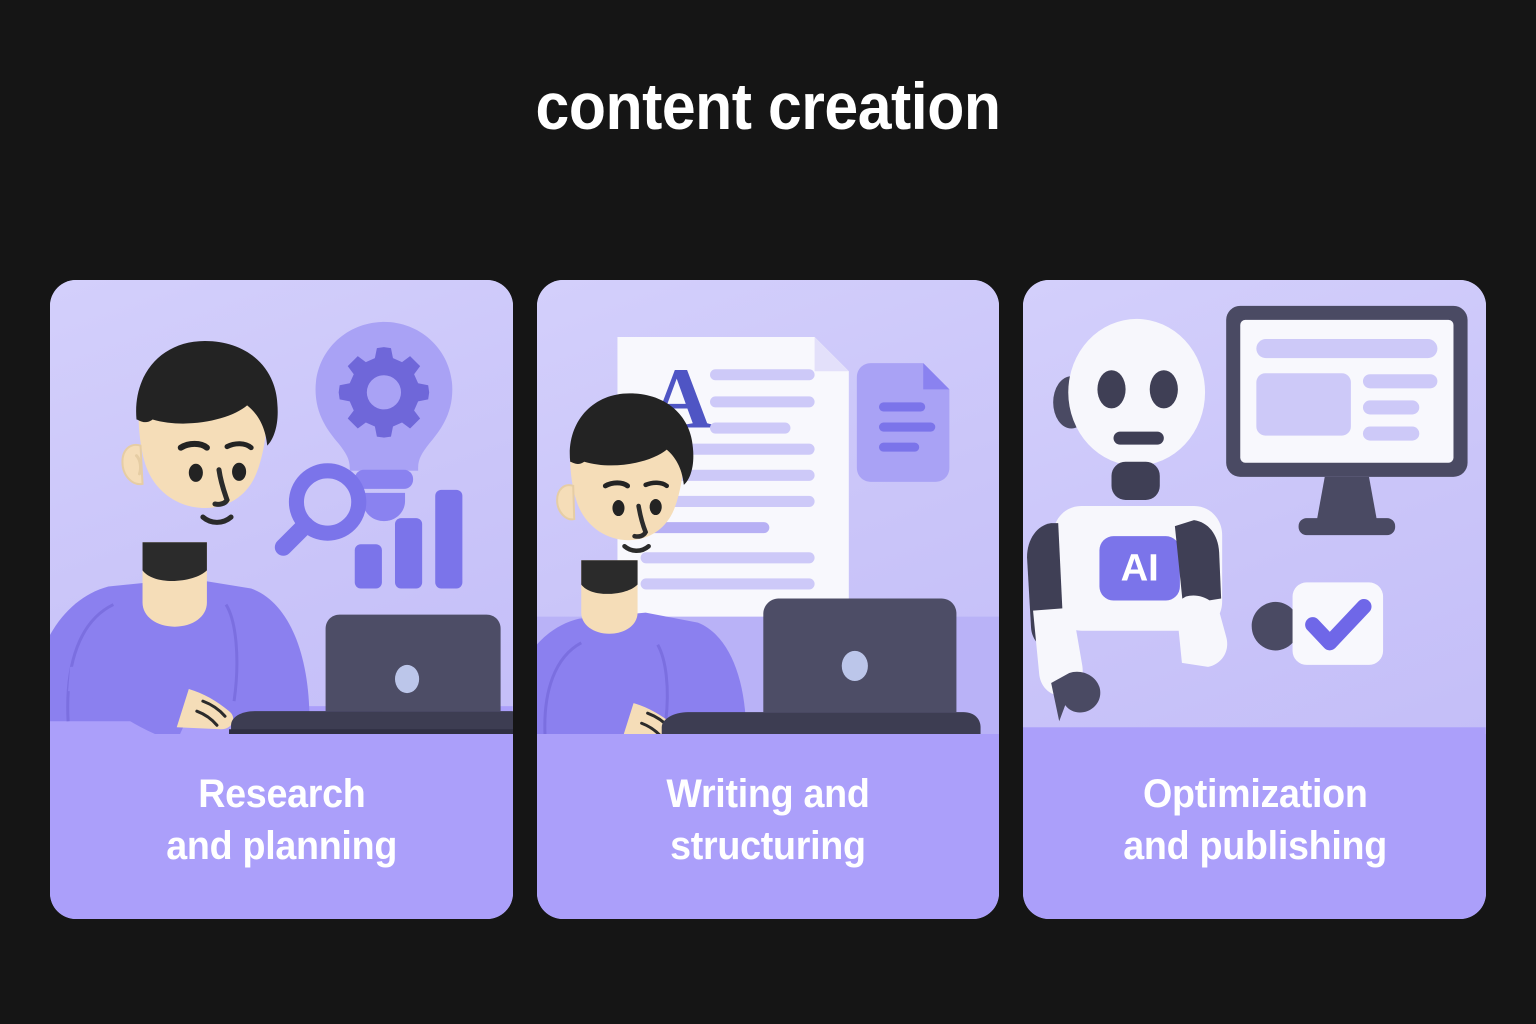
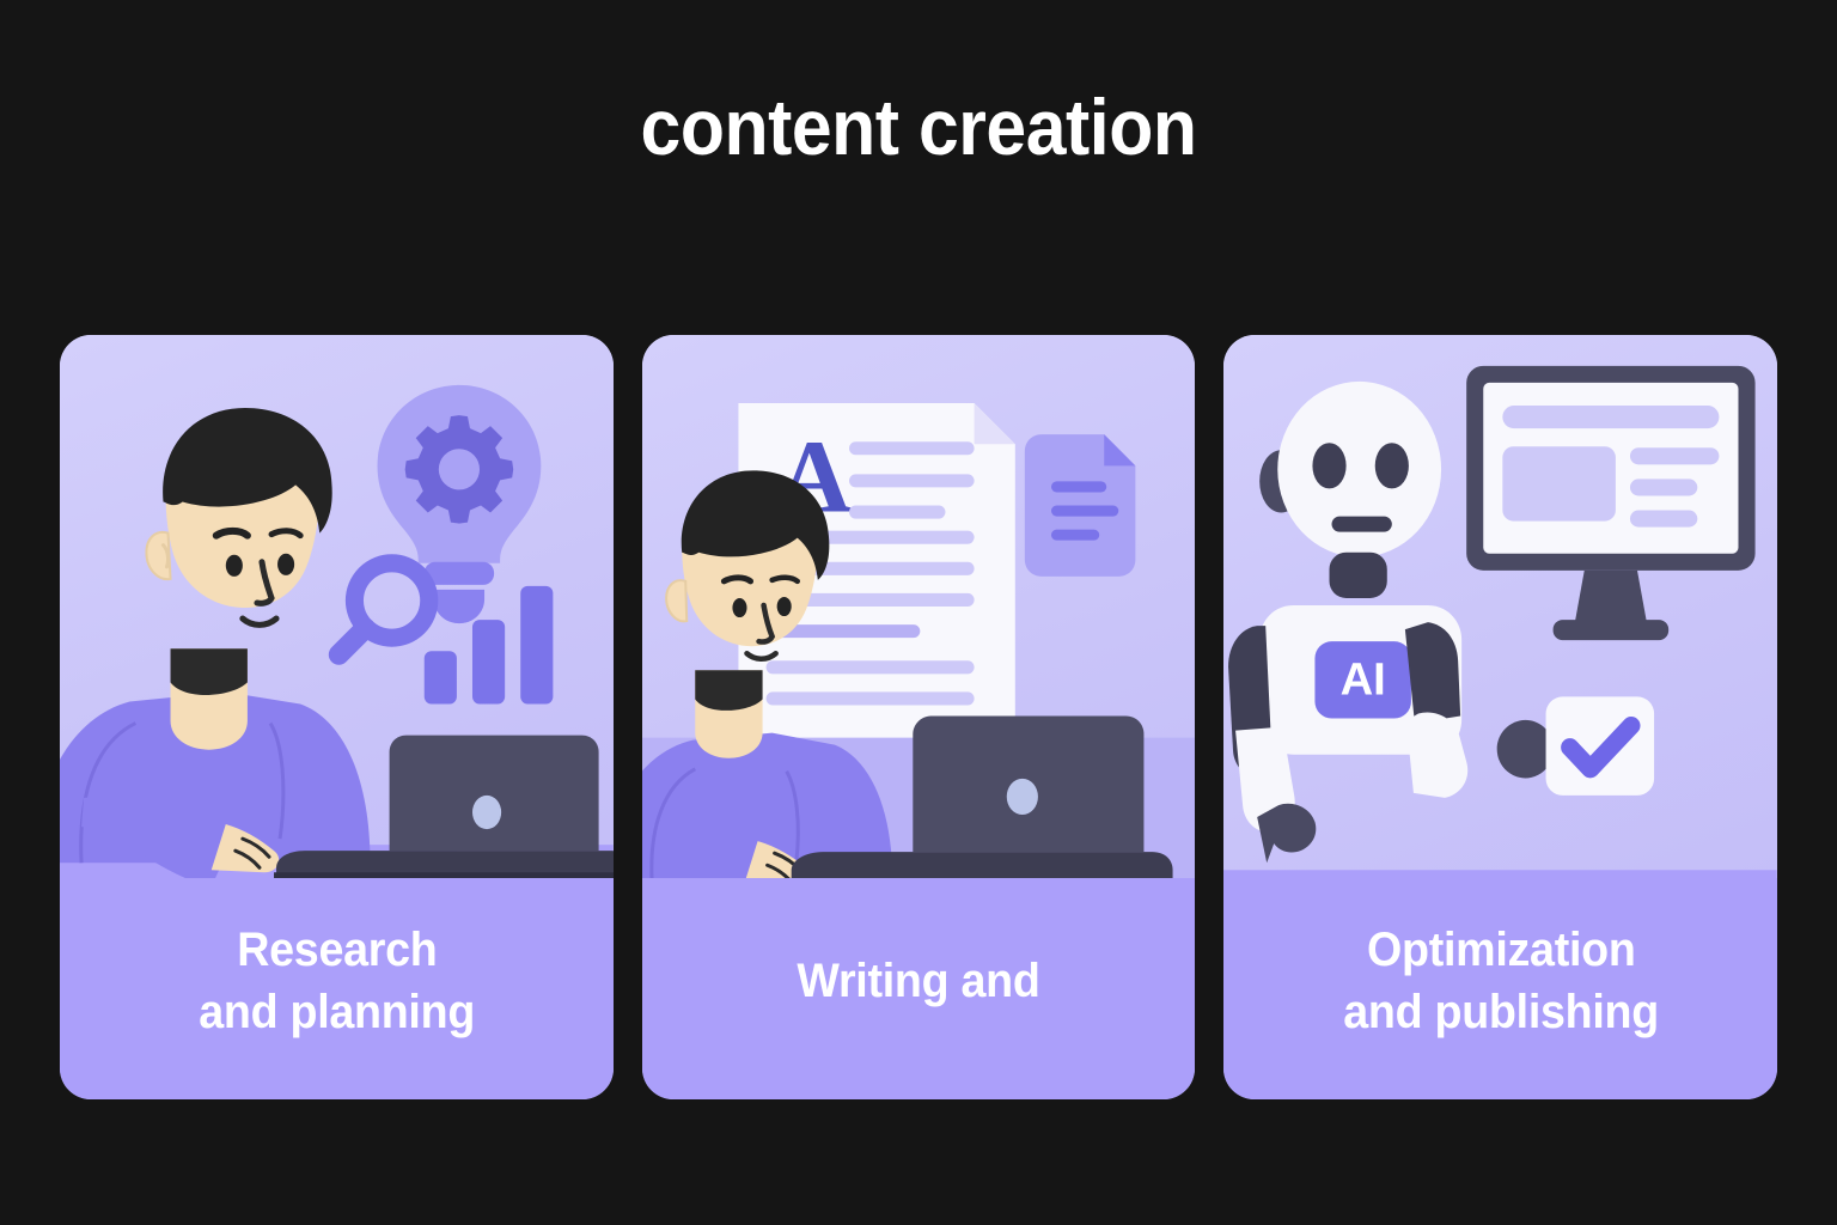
  content creation
  Research
  and planning
  A
  Writing and
- structuring
  AI
  Optimization
  and publishing
